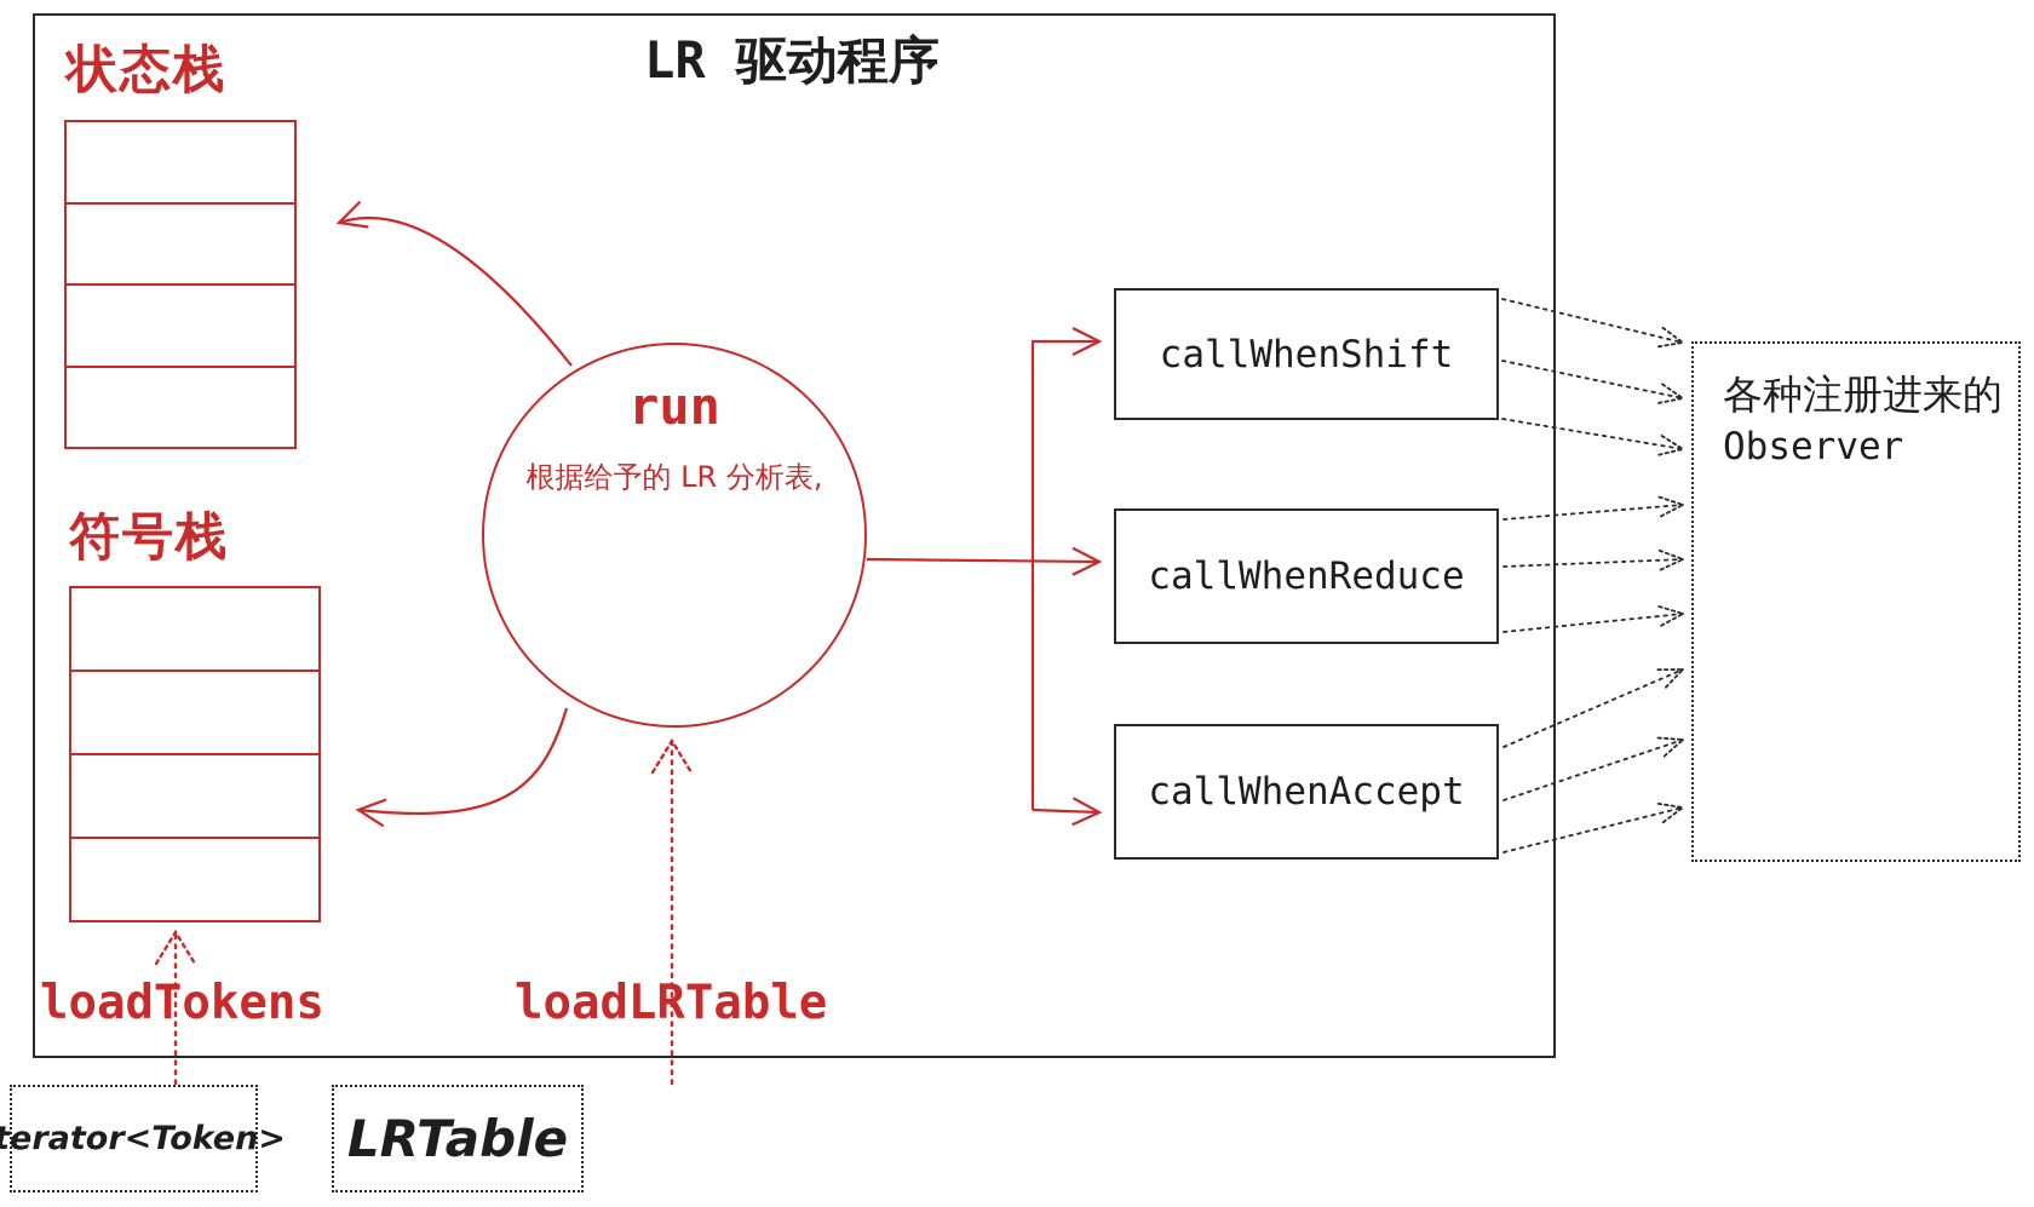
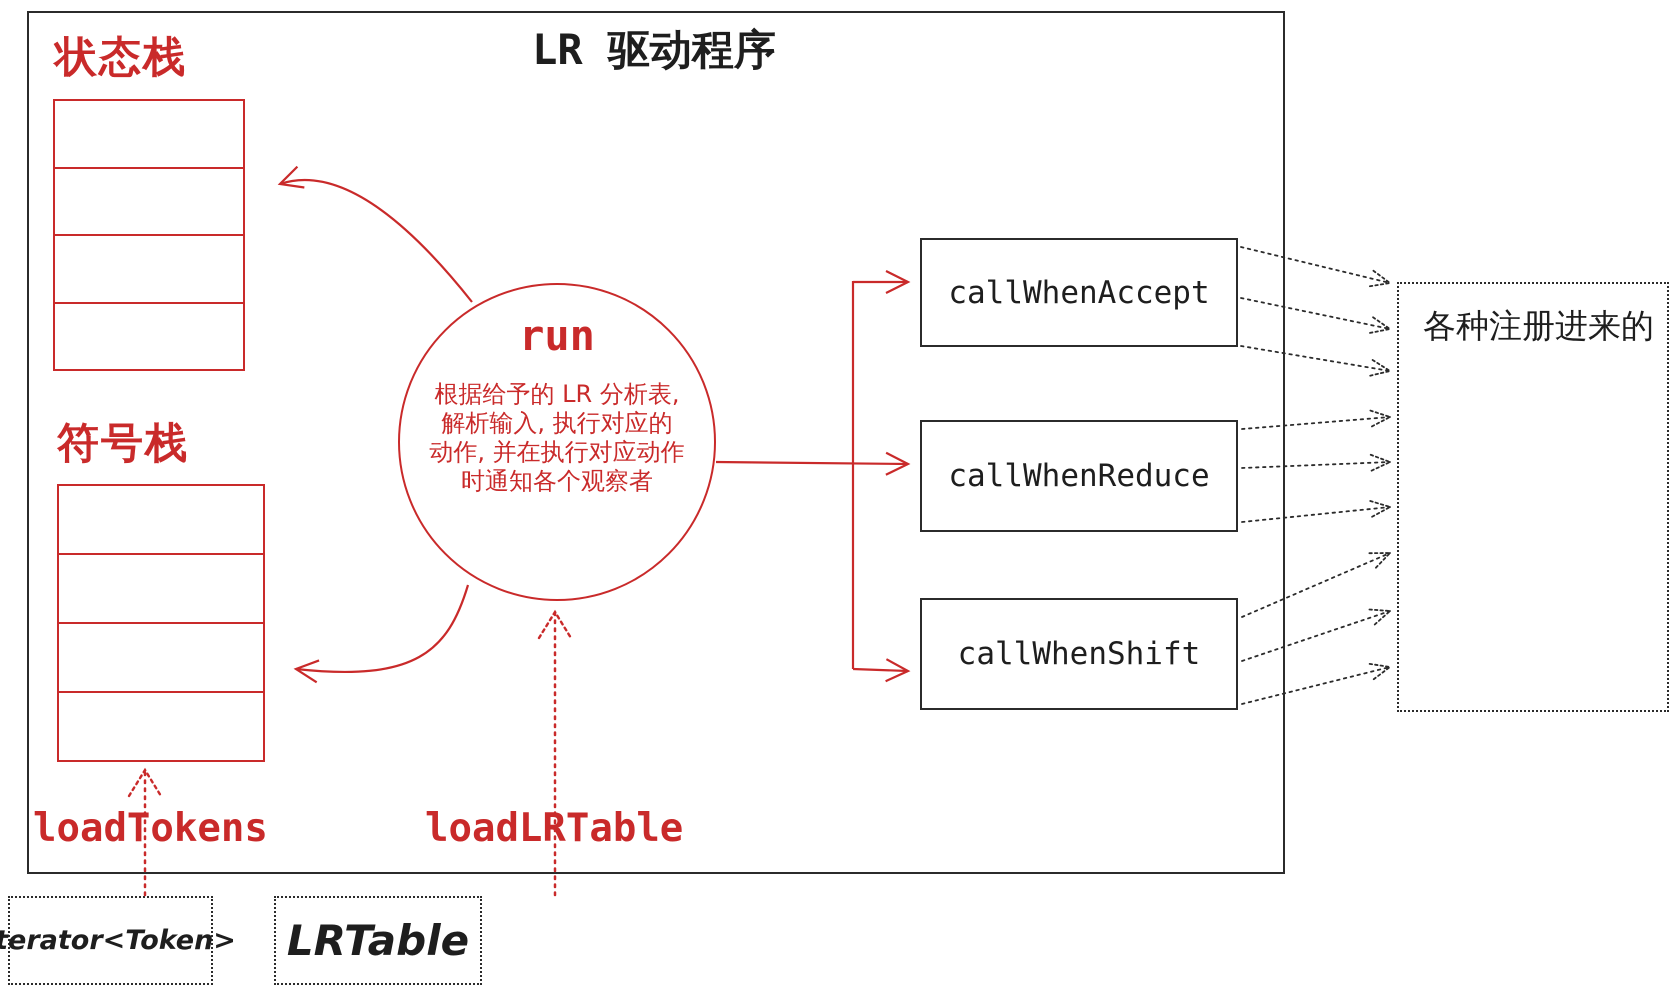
  LR 驱动程序
  状态栈
  符号栈
  run
  根据给予的 LR 分析表,
+ 解析输入, 执行对应的
+ 动作, 并在执行对应动作
+ 时通知各个观察者
- callWhenShift
+ callWhenAccept
  callWhenReduce
- callWhenAccept
+ callWhenShift
  各种注册进来的
- Observer
  loadTokens
  loadLTable
  terator<Token>
  LRTable
